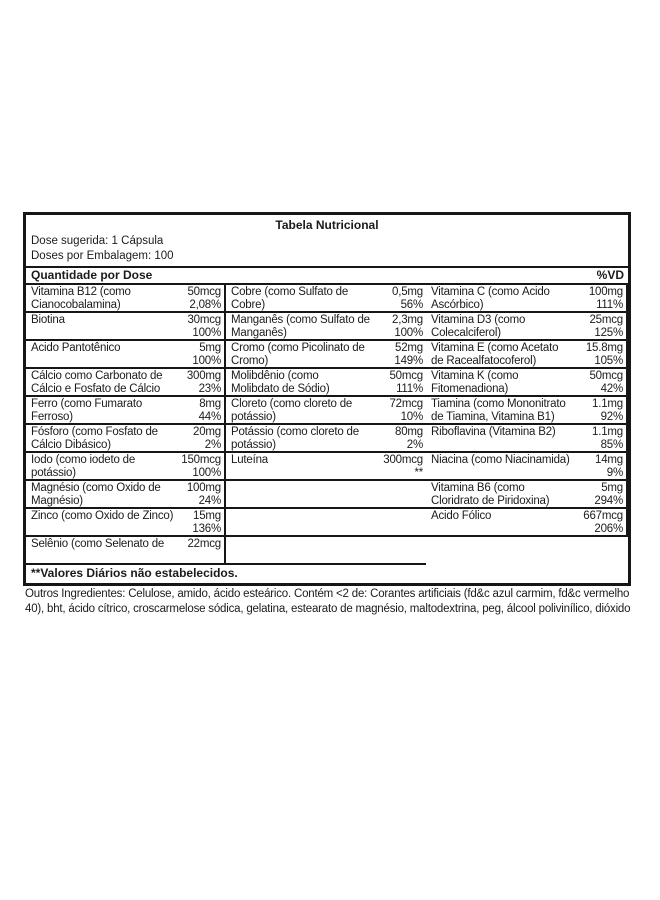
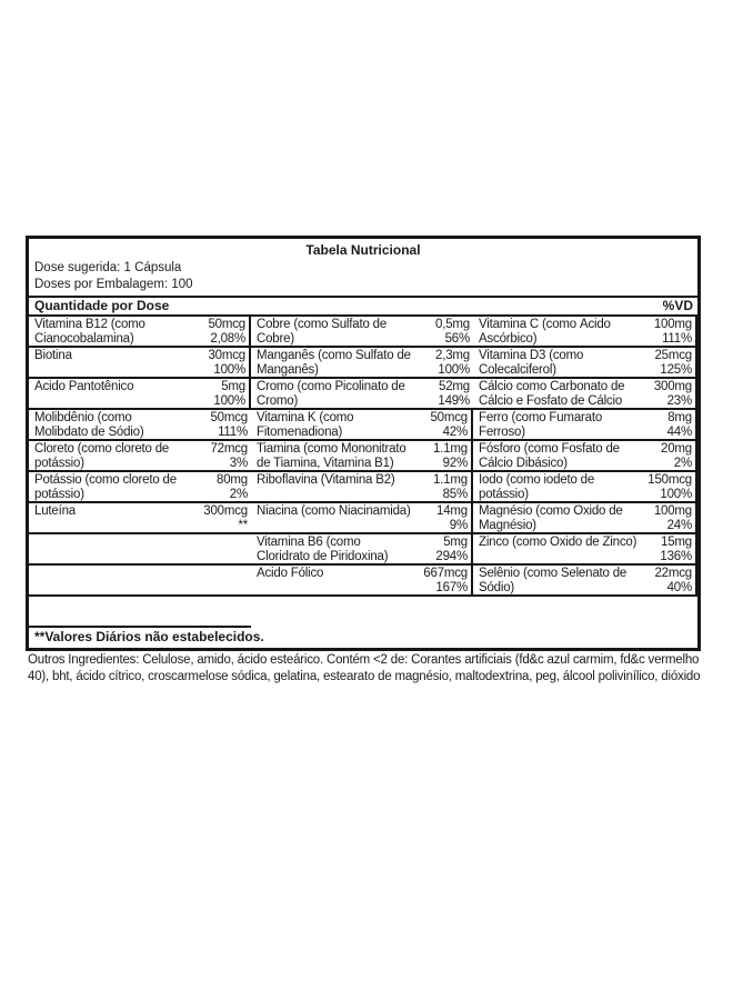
  Tabela Nutricional
  Dose sugerida: 1 Cápsula
  Doses por Embalagem: 100
  Quantidade por Dose
  %VD
  Vitamina B12 (como
  50mcg
  Cianocobalamina)
  2,08%
  Cobre (como Sulfato de
  0,5mg
  Cobre)
  56%
  Vitamina C (como Ácido
  100mg
  Ascórbico)
  111%
  Biotina
  30mcg
  100%
  Manganês (como Sulfato de
  2,3mg
  Manganês)
  100%
  Vitamina D3 (como
  25mcg
  Colecalciferol)
  125%
  Ácido Pantotênico
  5mg
  100%
  Cromo (como Picolinato de
  52mg
  Cromo)
  149%
- Vitamina E (como Acetato
- 15.8mg
- de Racealfatocoferol)
- 105%
  Cálcio como Carbonato de
  300mg
  Cálcio e Fosfato de Cálcio
  23%
  Molibdênio (como
  50mcg
  Molibdato de Sódio)
  111%
  Vitamina K (como
  50mcg
  Fitomenadiona)
  42%
  Ferro (como Fumarato
  8mg
  Ferroso)
  44%
  Cloreto (como cloreto de
  72mcg
  potássio)
- 10%
+ 3%
  Tiamina (como Mononitrato
  1.1mg
  de Tiamina, Vitamina B1)
  92%
  Fósforo (como Fosfato de
  20mg
  Cálcio Dibásico)
  2%
  Potássio (como cloreto de
  80mg
  potássio)
  2%
  Riboflavina (Vitamina B2)
  1.1mg
  85%
  Iodo (como iodeto de
  150mcg
  potássio)
  100%
  Luteína
  300mcg
  **
  Niacina (como Niacinamida)
  14mg
  9%
  Magnésio (como Óxido de
  100mg
  Magnésio)
  24%
  Vitamina B6 (como
  5mg
  Cloridrato de Piridoxina)
  294%
  Zinco (como Óxido de Zinco)
  15mg
  136%
  Ácido Fólico
  667mcg
- 206%
+ 167%
  Selênio (como Selenato de
  22mcg
+ Sódio)
+ 40%
  **Valores Diários não estabelecidos.
  Outros Ingredientes: Celulose, amido, ácido esteárico. Contém <2 de: Corantes artificiais (fd&c azul carmim, fd&c vermelho
  40), bht, ácido cítrico, croscarmelose sódica, gelatina, estearato de magnésio, maltodextrina, peg, álcool polivinílico, dióxido
